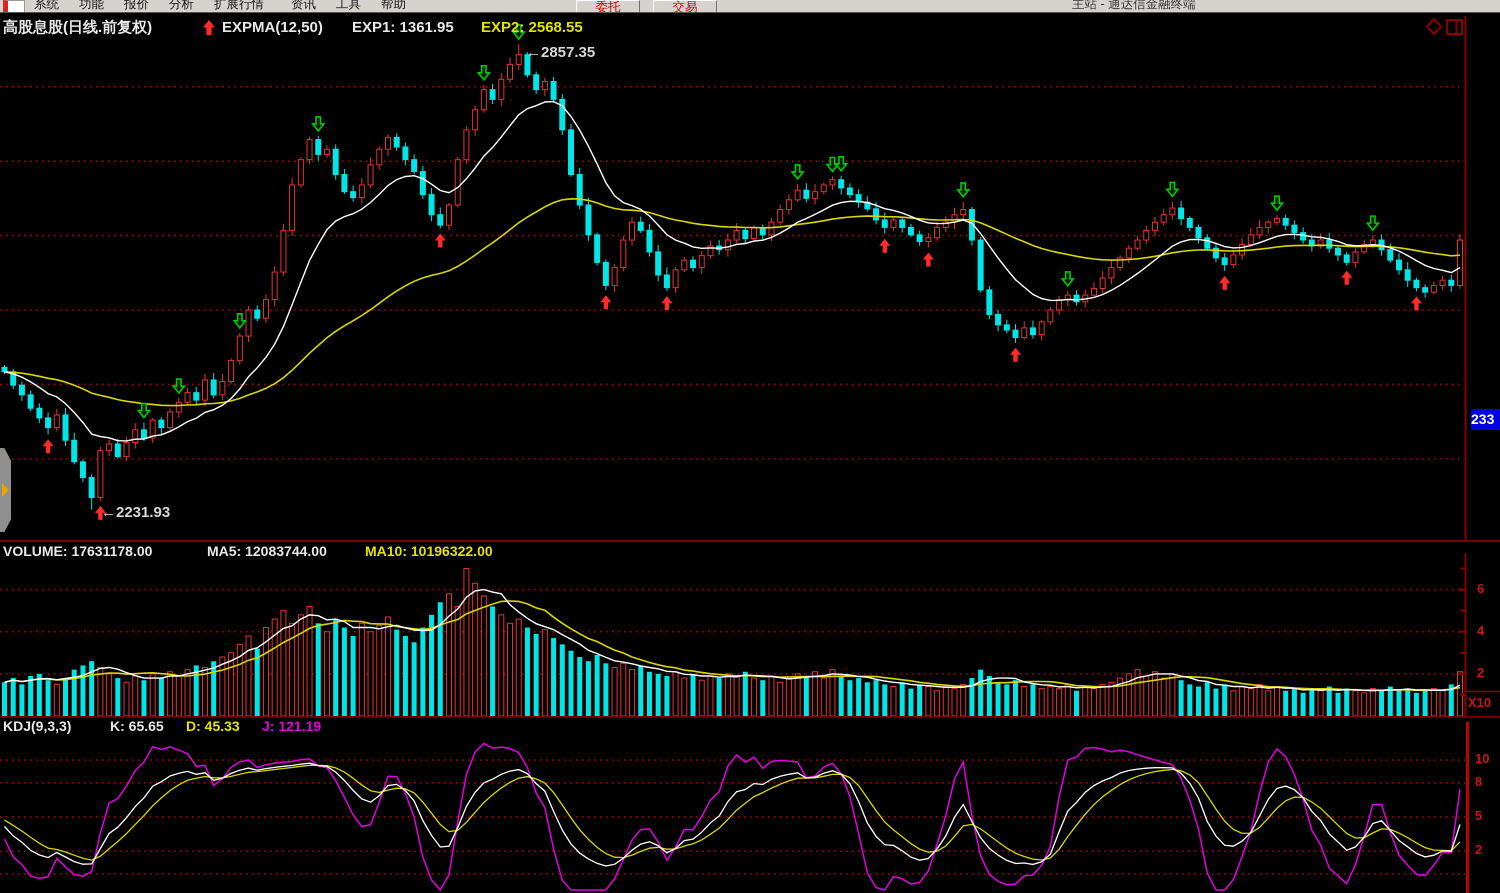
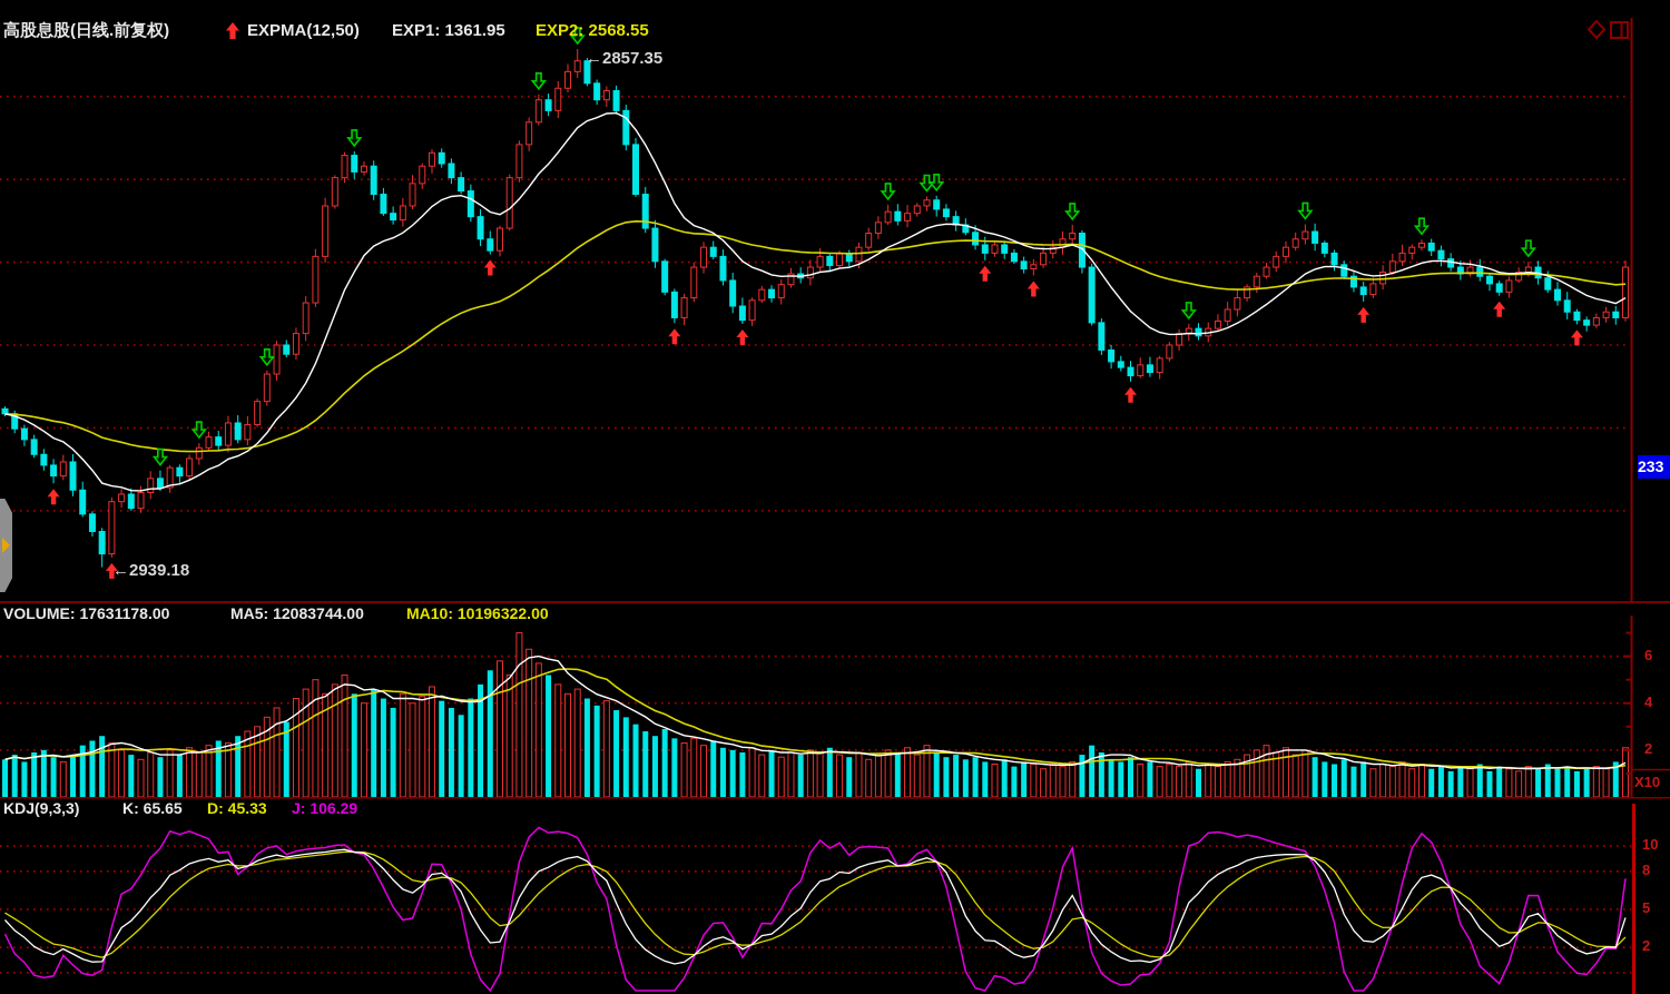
- 系统
- 功能
- 报价
- 分析
- 扩展行情
- 资讯
- 工具
- 帮助
- 委托
- 交易
- 主站 - 通达信金融终端
  高股息股(日线.前复权)
  EXPMA(12,50)
  EXP1: 1361.95
  EXP2: 2568.55
  ←2857.35
- ←2231.93
+ ←2939.18
  233
  VOLUME: 17631178.00
  MA5: 12083744.00
  MA10: 10196322.00
  X10
  KDJ(9,3,3)
  K: 65.65
  D: 45.33
- J: 121.19
+ J: 106.29
  6
  4
  2
  10
  8
  5
  2
